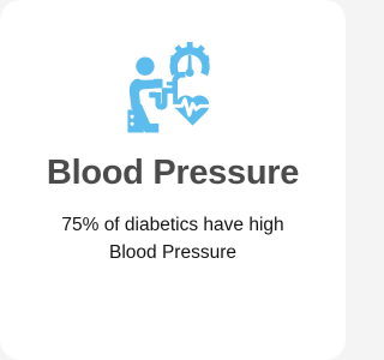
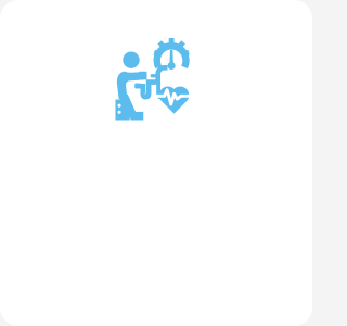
- Blood Pressure
- 75% of diabetics have high Blood Pressure
